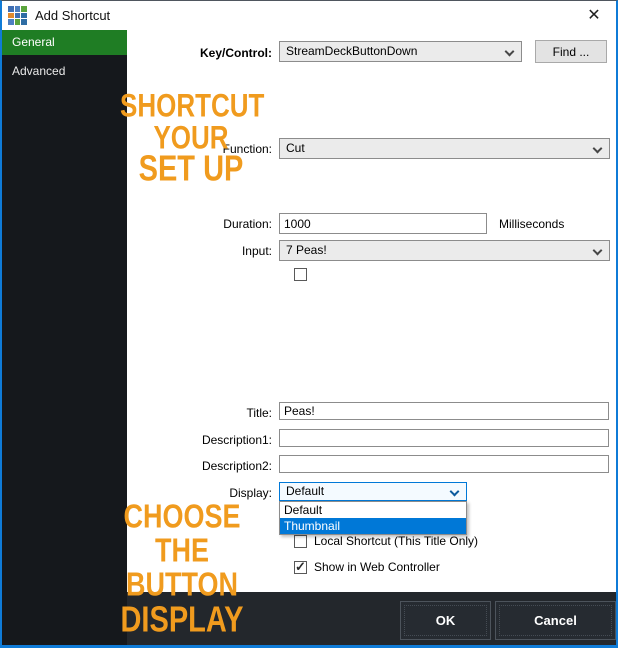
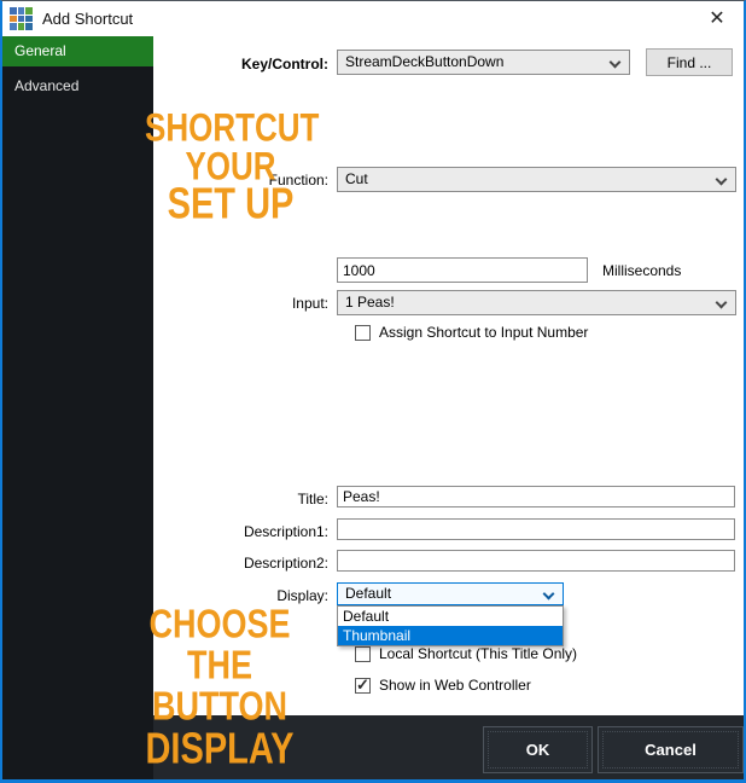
  Add Shortcut
  ✕
  General
  Advanced
  OK
  Cancel
  Key/Control:
  StreamDeckButtonDown
  Find ...
  SHORTCUT
  YOUR
  SET UP
  Function:
  Cut
- Duration:
  1000
  Milliseconds
  Input:
- 7 Peas!
+ 1 Peas!
+ Assign Shortcut to Input Number
  Title:
  Peas!
  Description1:
  Description2:
  Display:
  Default
  Default
  Thumbnail
  CHOOSE
  THE
  BUTTON
  DISPLAY
  Local Shortcut (This Title Only)
  Show in Web Controller
